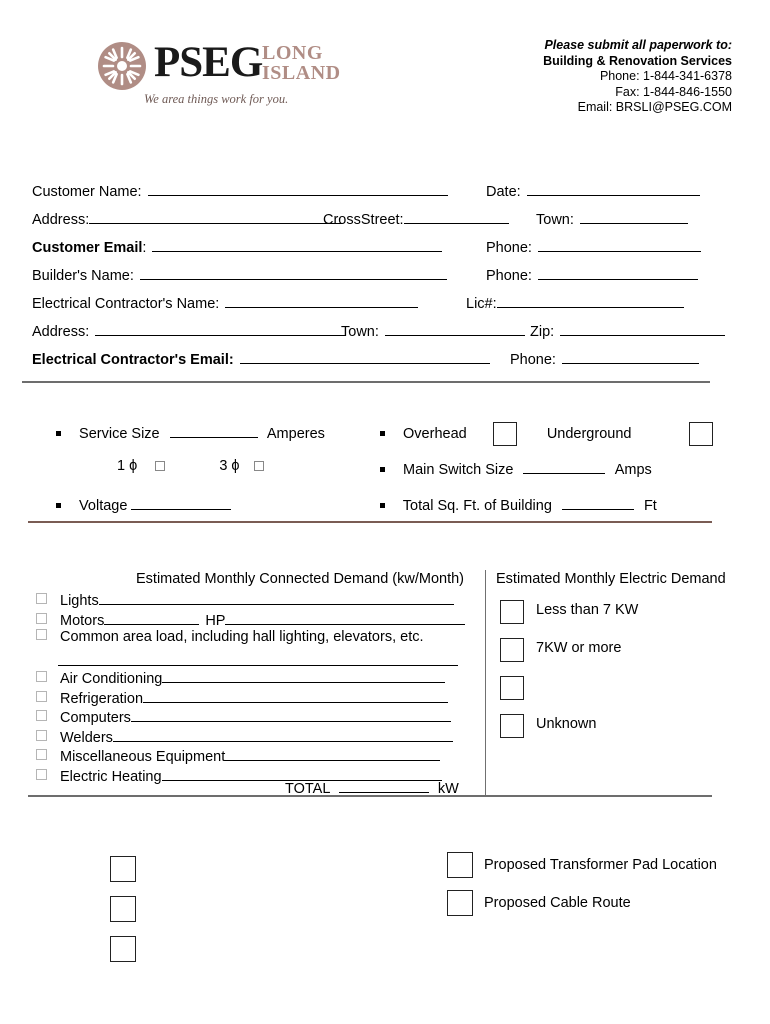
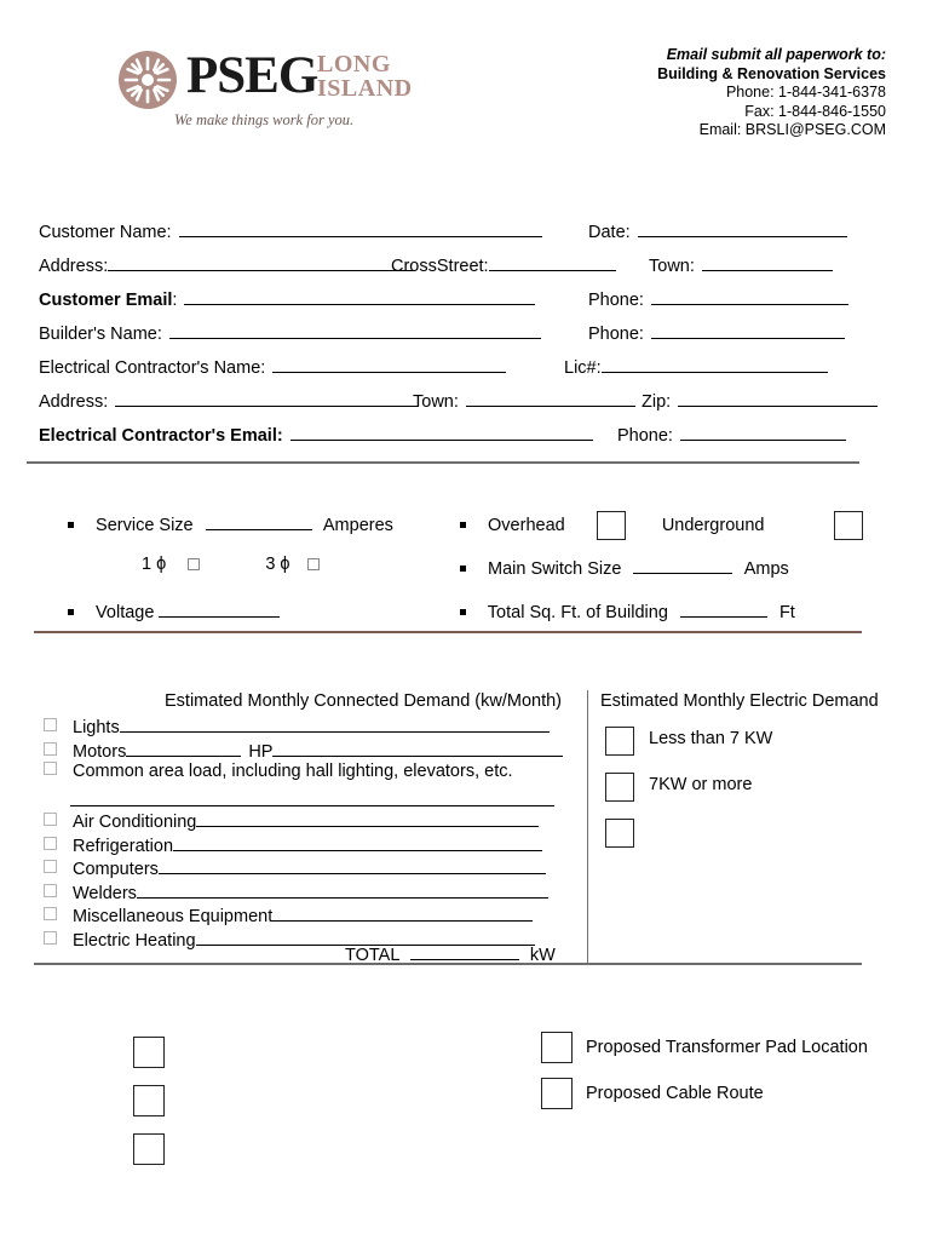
  PSEG
  LONG
  ISLAND
- We area things work for you.
+ We make things work for you.
- Please submit all paperwork to:
+ Email submit all paperwork to:
  Building & Renovation Services
  Phone: 1-844-341-6378
  Fax: 1-844-846-1550
  Email: BRSLI@PSEG.COM
  Customer Name:
  Date:
  Address:
  CrossStreet:
  Town:
  Customer Email
  :
  Phone:
  Builder's Name:
  Phone:
  Electrical Contractor's Name:
  Lic#:
  Address:
  Town:
  Zip:
  Electrical Contractor's Email:
  Phone:
  Service Size Amperes
  1 ϕ 3 ϕ
  Voltage
  Overhead Underground
  Main Switch Size Amps
  Total Sq. Ft. of Building Ft
  Estimated Monthly Connected Demand (kw/Month)
  Estimated Monthly Electric Demand
  Lights
  Motors
  HP
  Common area load, including hall lighting, elevators, etc.
  Air Conditioning
  Refrigeration
  Computers
  Welders
  Miscellaneous Equipment
  Electric Heating
  TOTAL kW
  Less than 7 KW
  7KW or more
- Unknown
  Proposed Transformer Pad Location
  Proposed Cable Route
